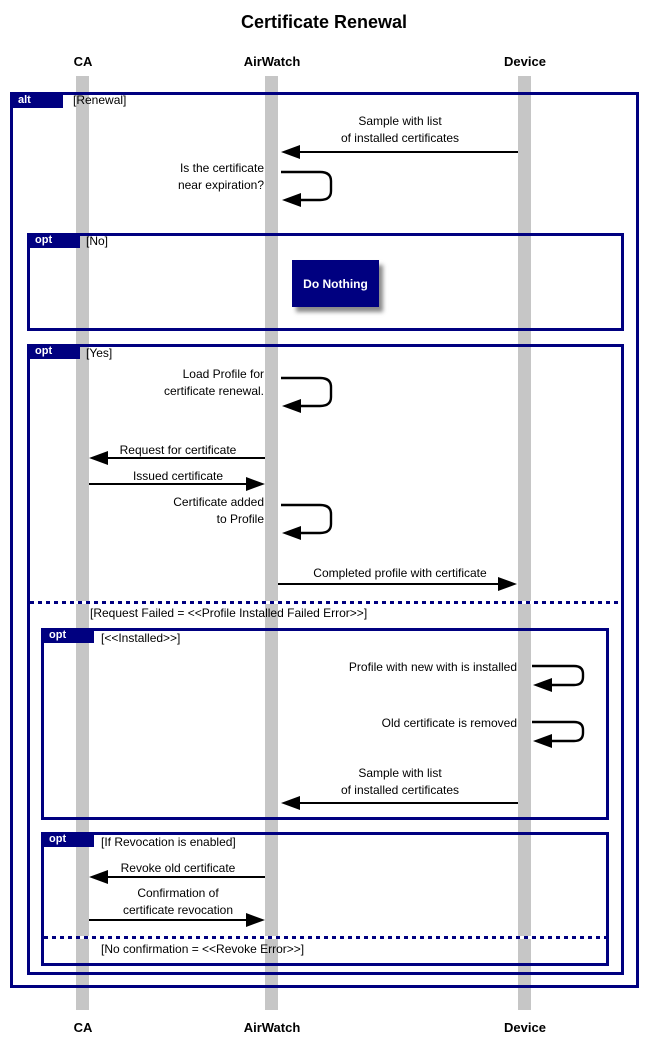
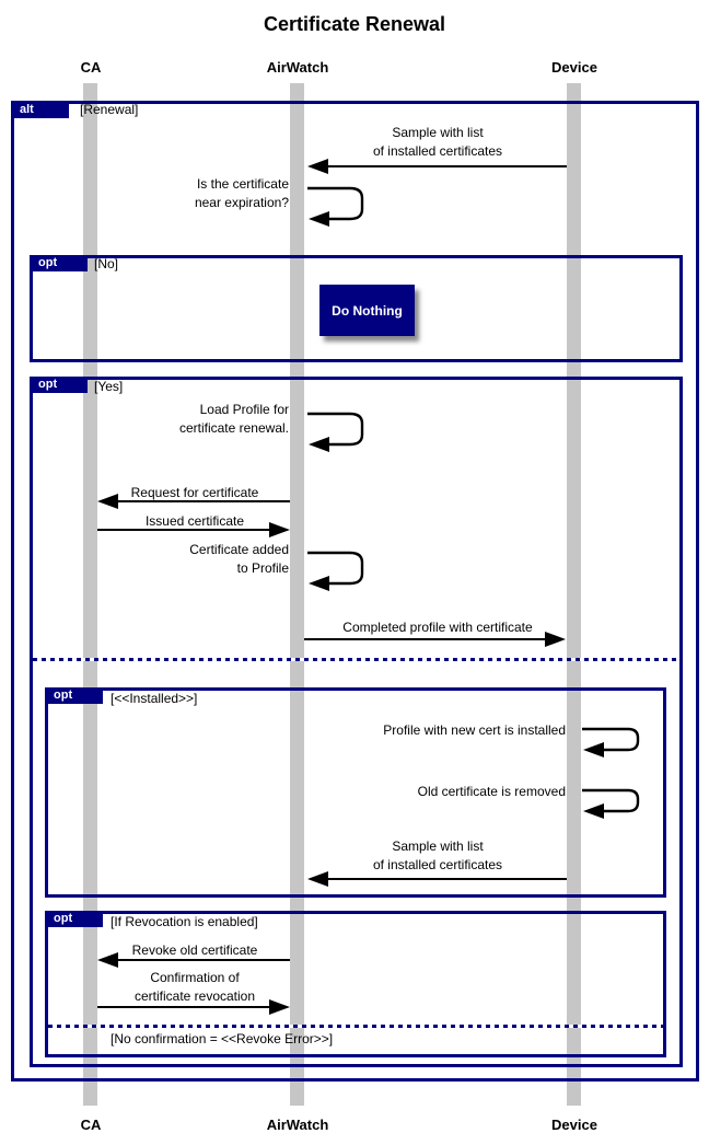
  Certificate Renewal
  CA
  AirWatch
  Device
  alt
  [Renewal]
  opt
  [No]
  opt
  [Yes]
- [Request Failed = <<Profile Installed Failed Error>>]
  opt
  [<<Installed>>]
  opt
  [If Revocation is enabled]
  [No confirmation = <<Revoke Error>>]
  Sample with list
  of installed certificates
  Is the certificate
  near expiration?
  Do Nothing
  Load Profile for
  certificate renewal.
  Request for certificate
  Issued certificate
  Certificate added
  to Profile
  Completed profile with certificate
- Profile with new with is installed
+ Profile with new cert is installed
  Old certificate is removed
  Sample with list
  of installed certificates
  Revoke old certificate
  Confirmation of
  certificate revocation
  CA
  AirWatch
  Device
